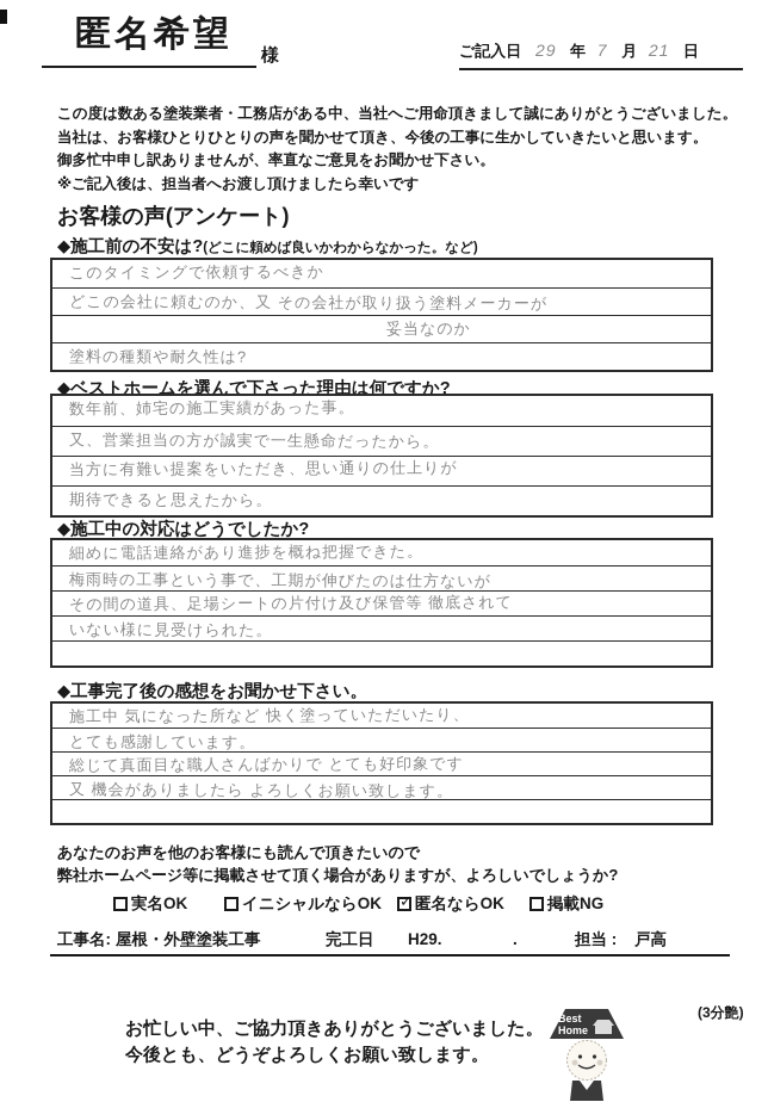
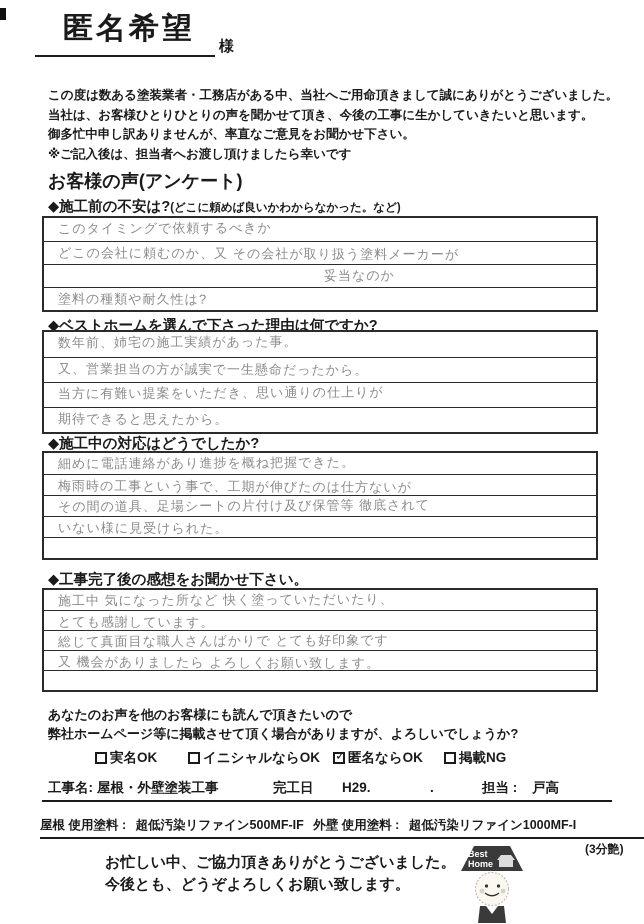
  匿名希望
  様
- ご記入日 29 年 7 月 21 日
  この度は数ある塗装業者・工務店がある中、当社へご用命頂きまして誠にありがとうございました。
  当社は、お客様ひとりひとりの声を聞かせて頂き、今後の工事に生かしていきたいと思います。
  御多忙中申し訳ありませんが、率直なご意見をお聞かせ下さい。
  ※ご記入後は、担当者へお渡し頂けましたら幸いです
  お客様の声(アンケート)
  ◆施工前の不安は?(どこに頼めば良いかわからなかった。など)
  このタイミングで依頼するべきか
  どこの会社に頼むのか、又 その会社が取り扱う塗料メーカーが
  妥当なのか
  塗料の種類や耐久性は?
  ◆ベストホームを選んで下さった理由は何ですか?
  数年前、姉宅の施工実績があった事。
  又、営業担当の方が誠実で一生懸命だったから。
  当方に有難い提案をいただき、思い通りの仕上りが
  期待できると思えたから。
  ◆施工中の対応はどうでしたか?
  細めに電話連絡があり進捗を概ね把握できた。
  梅雨時の工事という事で、工期が伸びたのは仕方ないが
  その間の道具、足場シートの片付け及び保管等 徹底されて
  いない様に見受けられた。
  ◆工事完了後の感想をお聞かせ下さい。
  施工中 気になった所など 快く塗っていただいたり、
  とても感謝しています。
  総じて真面目な職人さんばかりで とても好印象です
  又 機会がありましたら よろしくお願い致します。
  あなたのお声を他のお客様にも読んで頂きたいので
  弊社ホームページ等に掲載させて頂く場合がありますが、よろしいでしょうか?
  実名OK
  イニシャルならOK
  ✓
  匿名ならOK
  掲載NG
  工事名:
  屋根・外壁塗装工事
  完工日
  H29.
  .
  担当 :
  戸高
+ 屋根 使用塗料 : 超低汚染リファイン500MF-IF 外壁 使用塗料 : 超低汚染リファイン1000MF-I
  (3分艶)
  お忙しい中、ご協力頂きありがとうございました。
  今後とも、どうぞよろしくお願い致します。
  Best
  Home
